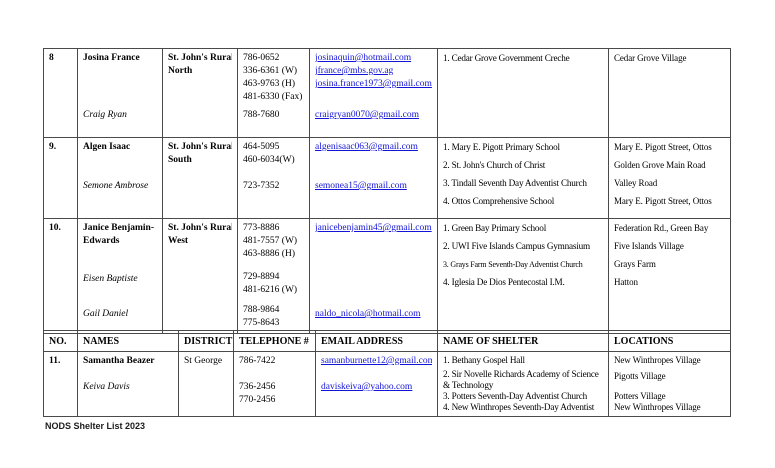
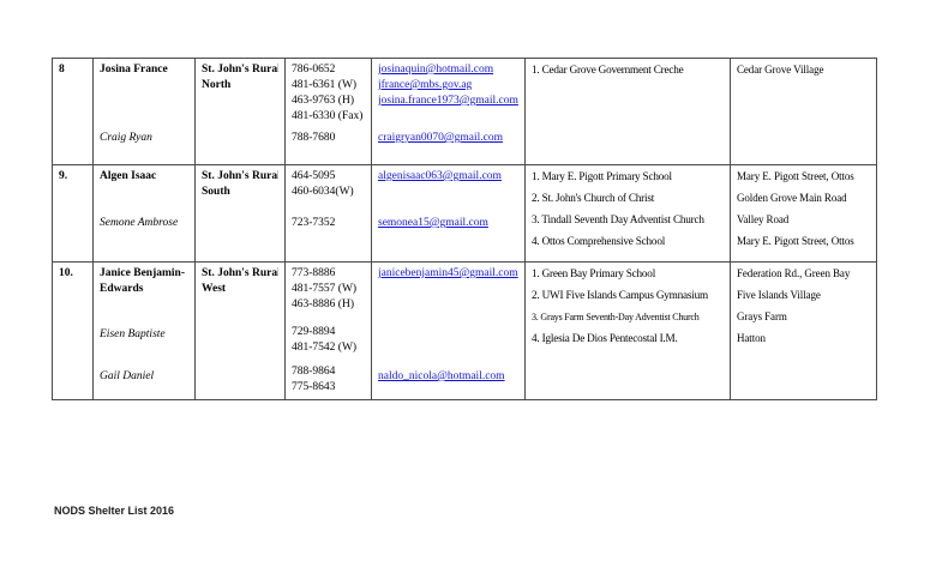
- 8	Josina France Craig Ryan	St. John's Rura North	786-0652 336-6361 (W) 463-9763 (H) 481-6330 (Fax) 788-7680	josinaquin@hotmail.com jfrance@mbs.gov.ag josina.france1973@gmail.com craigryan0070@gmail.com	1. Cedar Grove Government Creche	Cedar Grove Village
+ 8	Josina France Craig Ryan	St. John's Rura North	786-0652 481-6361 (W) 463-9763 (H) 481-6330 (Fax) 788-7680	josinaquin@hotmail.com jfrance@mbs.gov.ag josina.france1973@gmail.com craigryan0070@gmail.com	1. Cedar Grove Government Creche	Cedar Grove Village
  9.	Algen Isaac Semone Ambrose	St. John's Rura South	464-5095 460-6034(W) 723-7352	algenisaac063@gmail.com semonea15@gmail.com	1. Mary E. Pigott Primary School 2. St. John's Church of Christ 3. Tindall Seventh Day Adventist Church 4. Ottos Comprehensive School	Mary E. Pigott Street, Ottos Golden Grove Main Road Valley Road Mary E. Pigott Street, Ottos
- 10.	Janice Benjamin- Edwards Eisen Baptiste Gail Daniel	St. John's Rura West	773-8886 481-7557 (W) 463-8886 (H) 729-8894 481-6216 (W) 788-9864 775-8643	janicebenjamin45@gmail.com naldo_nicola@hotmail.com	1. Green Bay Primary School 2. UWI Five Islands Campus Gymnasium 3. Grays Farm Seventh-Day Adventist Church 4. Iglesia De Dios Pentecostal I.M.	Federation Rd., Green Bay Five Islands Village Grays Farm Hatton
+ 10.	Janice Benjamin- Edwards Eisen Baptiste Gail Daniel	St. John's Rura West	773-8886 481-7557 (W) 463-8886 (H) 729-8894 481-7542 (W) 788-9864 775-8643	janicebenjamin45@gmail.com naldo_nicola@hotmail.com	1. Green Bay Primary School 2. UWI Five Islands Campus Gymnasium 3. Grays Farm Seventh-Day Adventist Church 4. Iglesia De Dios Pentecostal I.M.	Federation Rd., Green Bay Five Islands Village Grays Farm Hatton
- NO.	NAMES	DISTRICT	TELEPHONE #	EMAIL ADDRESS	NAME OF SHELTER	LOCATIONS
- 11.	Samantha Beazer Keiva Davis	St George	786-7422 736-2456 770-2456	samanburnette12@gmail.com daviskeiva@yahoo.com	1. Bethany Gospel Hall 2. Sir Novelle Richards Academy of Science & Technology 3. Potters Seventh-Day Adventist Church 4. New Winthropes Seventh-Day Adventist	New Winthropes Village Pigotts Village Potters Village New Winthropes Village
- NODS Shelter List 2023
+ NODS Shelter List 2016
